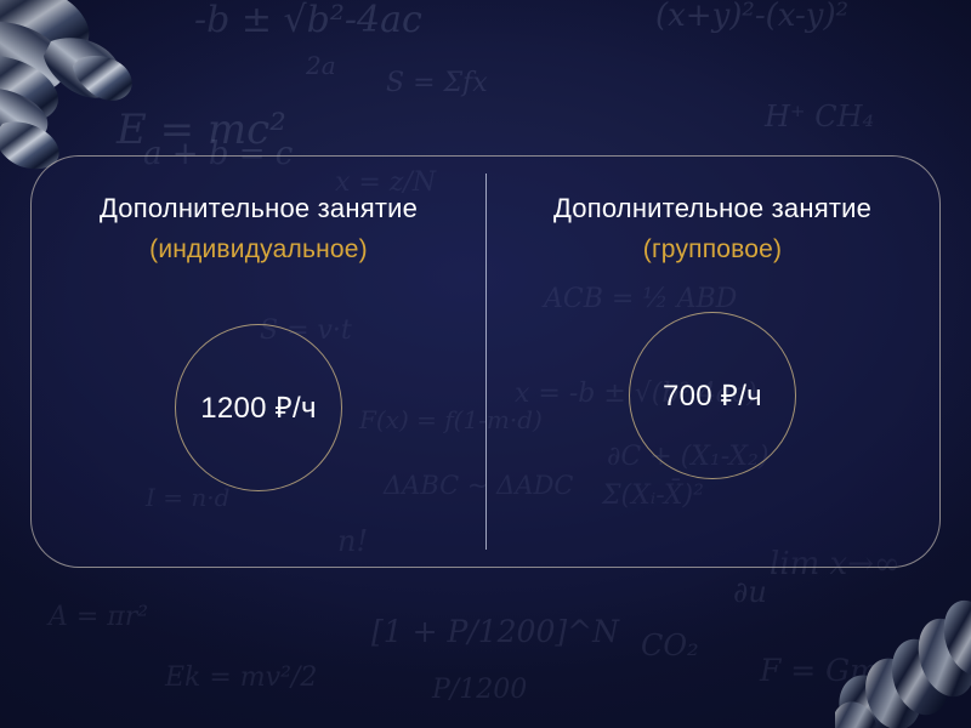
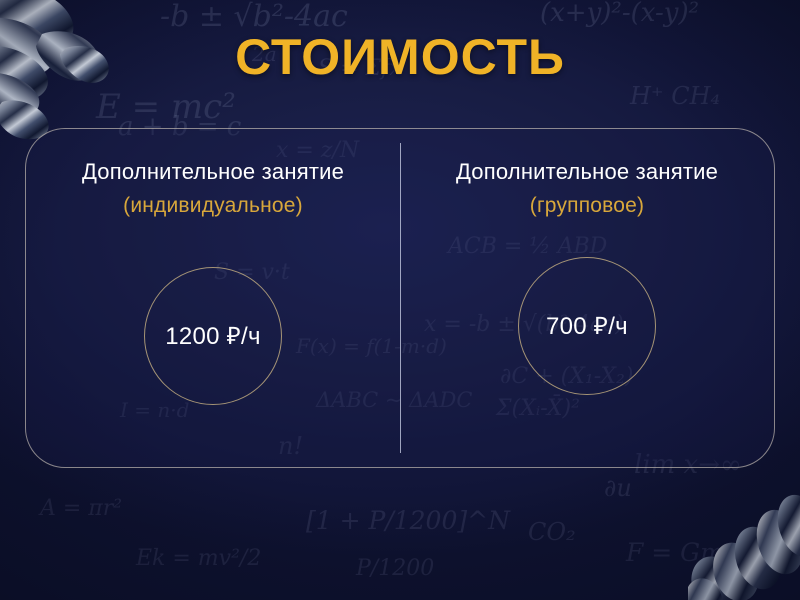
+ СТОИМОСТЬ
  Дополнительное занятие
  (индивидуальное)
  1200 ₽/ч
  Дополнительное занятие
  (групповое)
  700 ₽/ч
